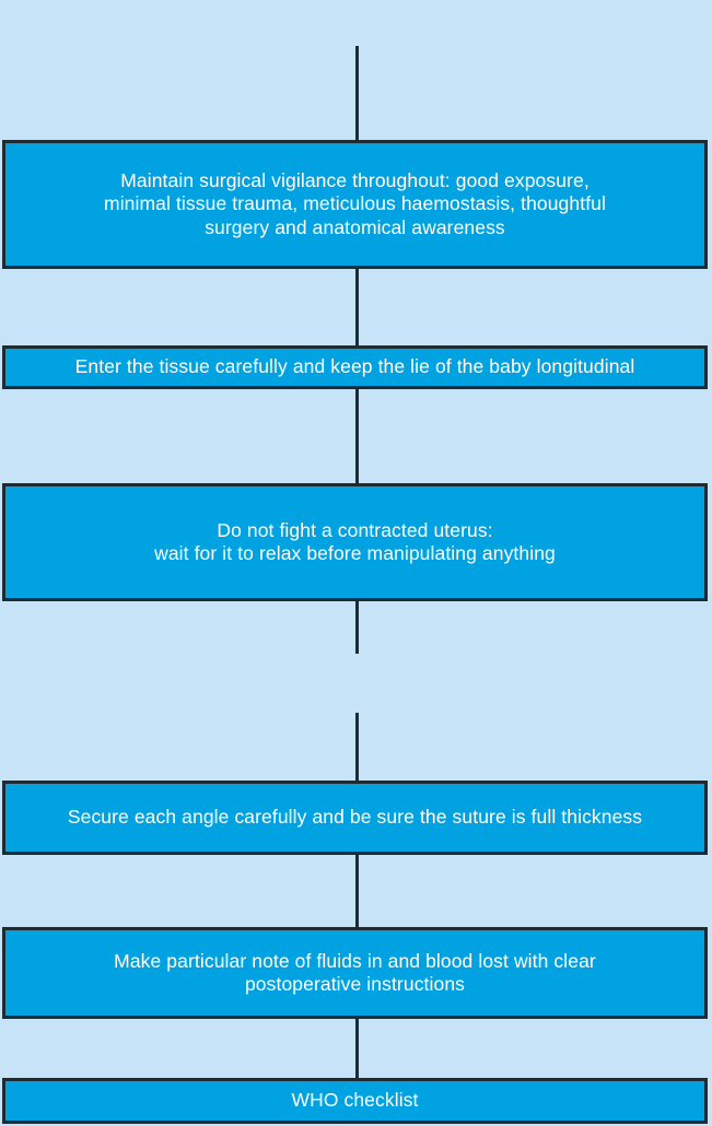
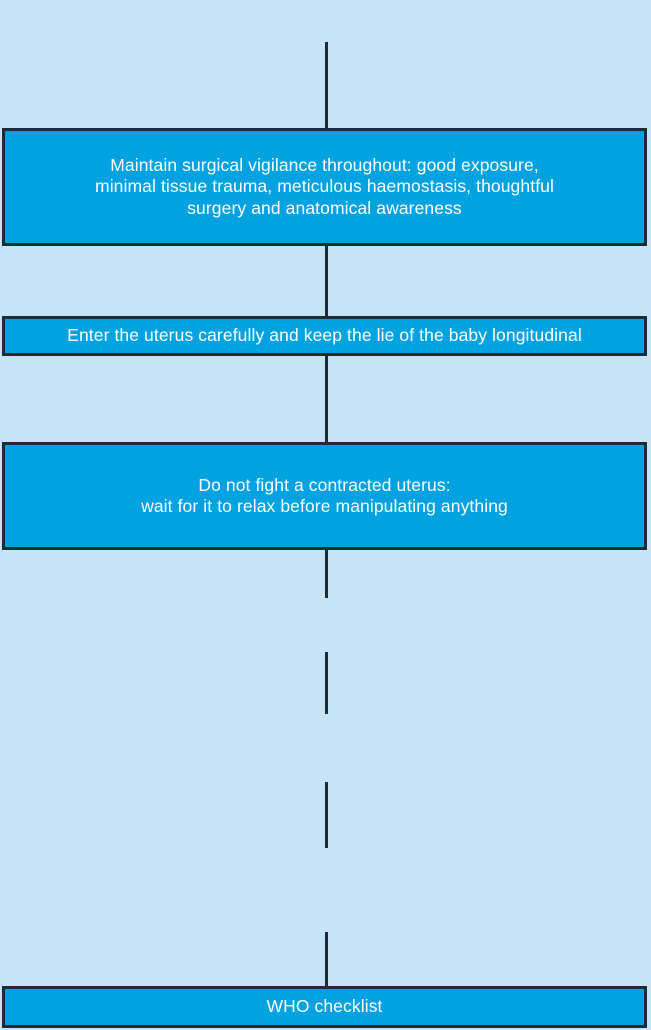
  Maintain surgical vigilance throughout: good exposure,
  minimal tissue trauma, meticulous haemostasis, thoughtful
  surgery and anatomical awareness
- Enter the tissue carefully and keep the lie of the baby longitudinal
+ Enter the uterus carefully and keep the lie of the baby longitudinal
  Do not fight a contracted uterus:
  wait for it to relax before manipulating anything
- Secure each angle carefully and be sure the suture is full thickness
- Make particular note of fluids in and blood lost with clear
- postoperative instructions
  WHO checklist
